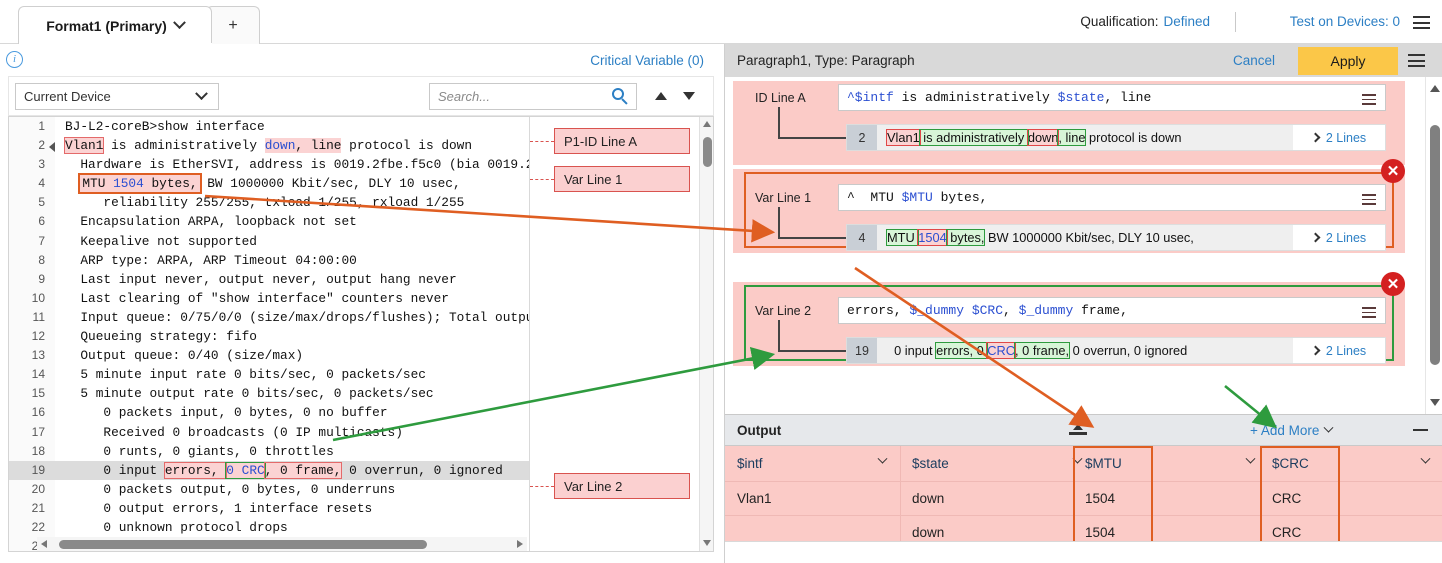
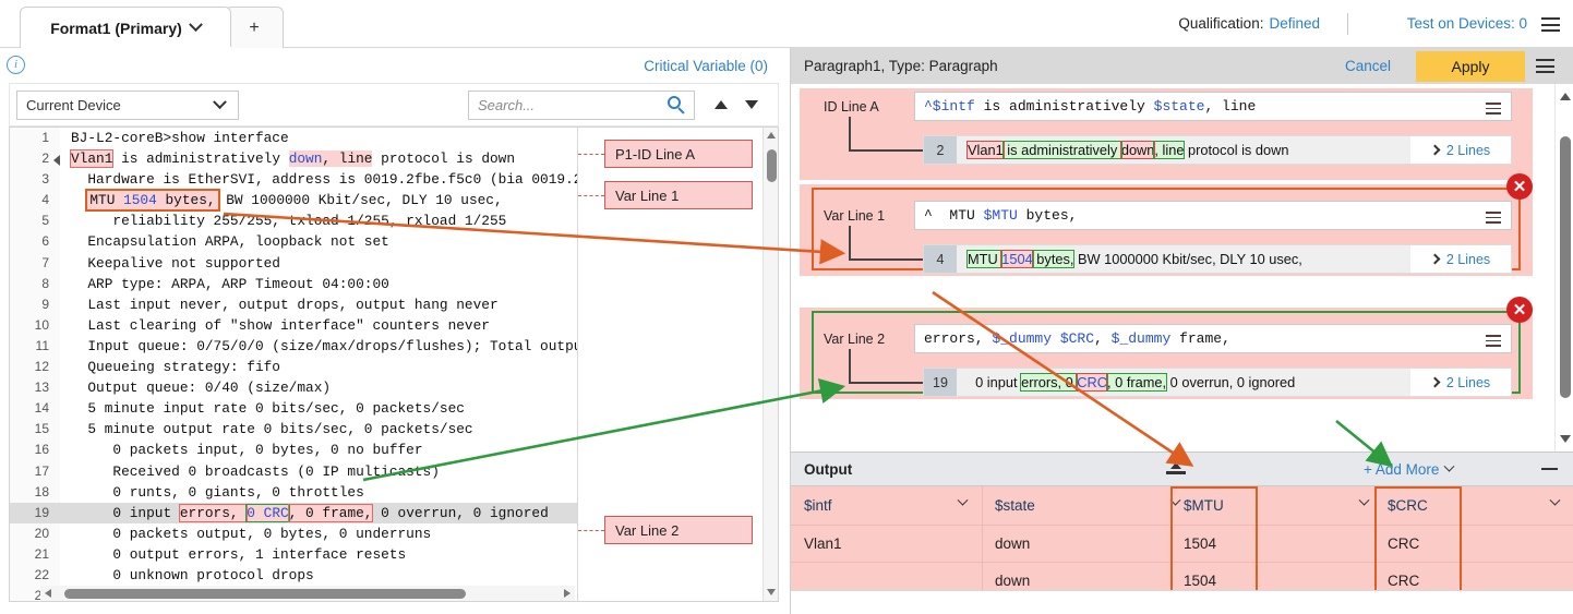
  Format1 (Primary)
  +
  Qualification: Defined
  Test on Devices: 0
  i
  Critical Variable (0)
  Current Device
  Search...
  1
  BJ-L2-coreB>show interface
  2
  Vlan1 is administratively down, line protocol is down
  3
  Hardware is EtherSVI, address is 0019.2fbe.f5c0 (bia 0019.
  4
  MTU 1504 bytes, BW 1000000 Kbit/sec, DLY 10 usec,
  5
  reliability 255/255, txlo255, rxload 1/255
  6
  Encapsulation ARPA, loopback not set
  7
  Keepalive not supported
  8
  ARP type: ARPA, ARP Timeout 04:00:00
  9
- Last input never, output never, output hang never
+ Last input never, output drops, output hang never
  10
  Last clearing of "show interface" counters never
  11
  Input queue: 0/75/0/0 (size/max/drops/flushes); Total outp
  12
  Queueing strategy: fifo
  13
  Output queue: 0/40 (size/max)
  14
  5 minute input rate 0 bits/sec, 0 packets/sec
  15
  5 minute output rate 0 bits/sec, 0 packets/sec
  16
  0 packets input, 0 bytes, 0 no buffer
  17
  Received 0 broadcasts (0 IP multicts)
  18
  0 runts, 0 giants, 0 throttles
  19
  0 input errors, 0 CRC, 0 frame, 0 overrun, 0 ignored
  20
  0 packets output, 0 bytes, 0 underruns
  21
  0 output errors, 1 interface resets
  22
  0 unknown protocol drops
  P1-ID Line A
  Var Line 1
  Var Line 2
  Paragraph1, Type: Paragraph
  Cancel
  Apply
  ID Line A
  ^$intf is administratively $state, line
  2
  Vlan1 is administratively down, line protocol is down
  2 Lines
  Var Line 1
  ^ MTU $MTU bytes,
  4
  MTU 1504 bytes, BW 1000000 Kbit/sec, DLY 10 usec,
  2 Lines
  ✕
  Var Line 2
  errors, $_dummy $CRC, $_dummy frame,
  19
  0 input errors, CRC, 0 frame, 0 overrun, 0 ignored
  2 Lines
  ✕
  Output
  + Add More
  $intf
  $state
  $MTU
  $CRC
  Vlan1
  down
  1504
  CRC
  down
  1504
  CRC
